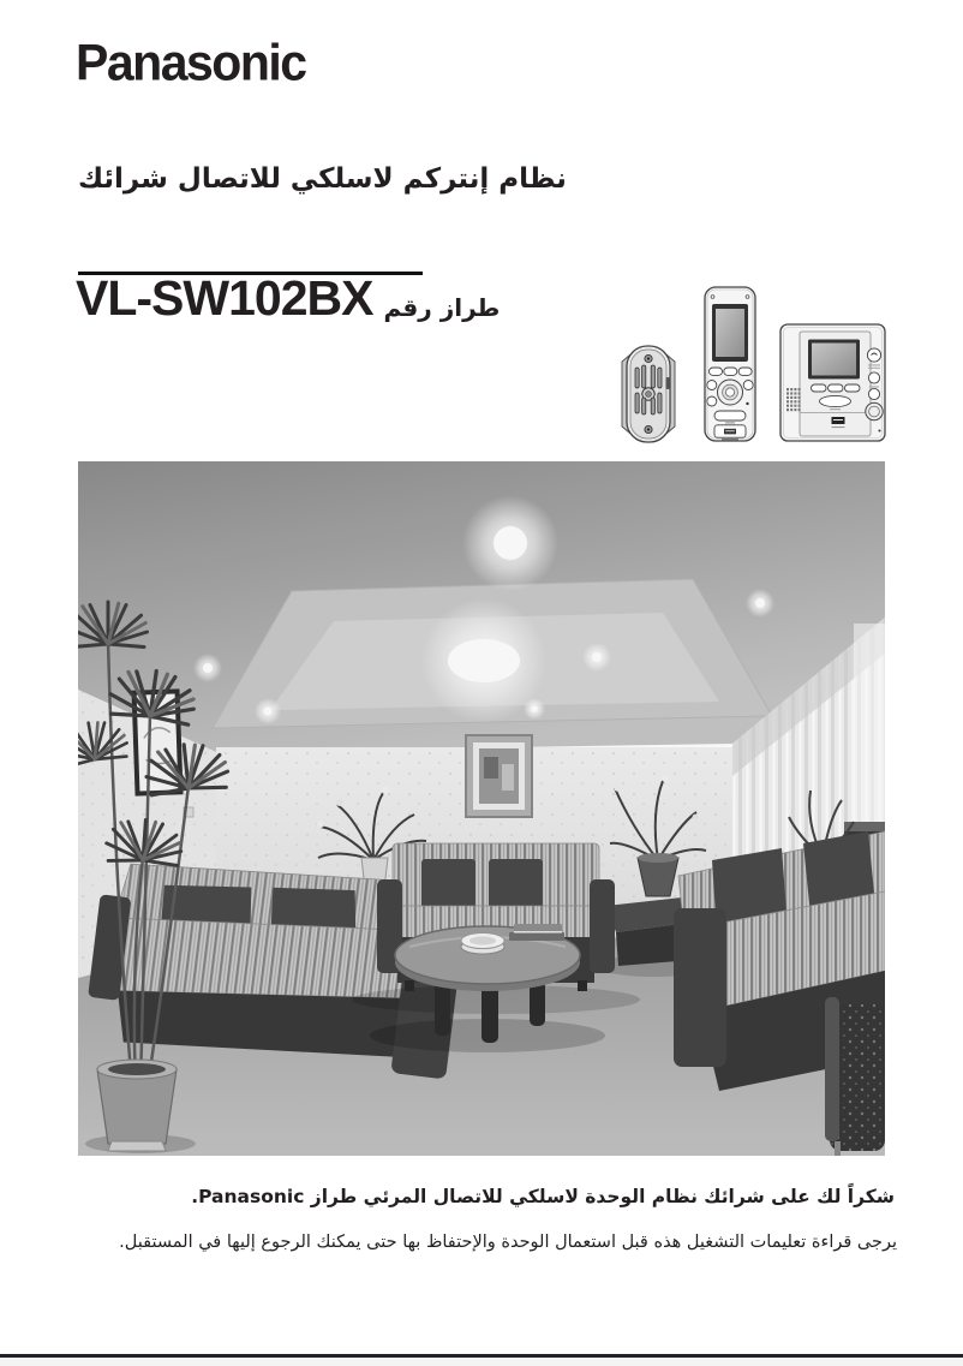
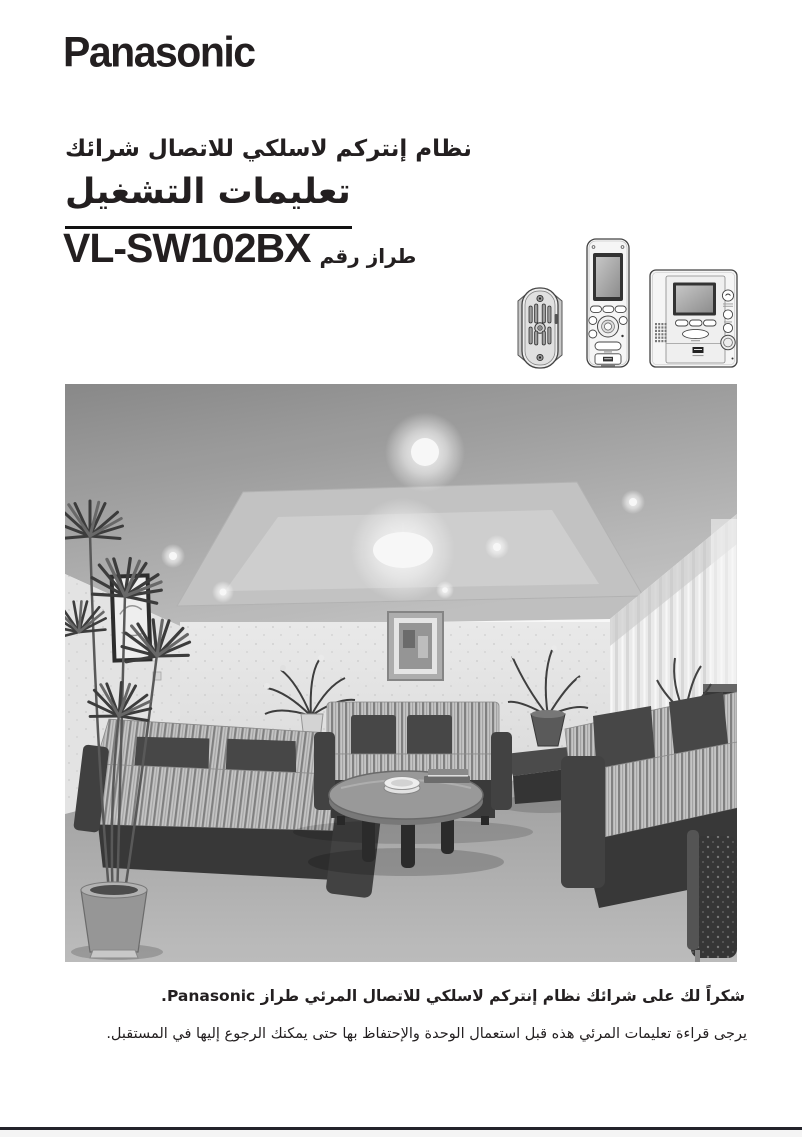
  Panasonic
  نظام إنتركم لاسلكي للاتصال شرائك
+ تعليمات التشغيل
  VL-SW102BX
  طراز رقم
- شكراً لك على شرائك نظام الوحدة لاسلكي للاتصال المرئي طراز Panasonic.
+ شكراً لك على شرائك نظام إنتركم لاسلكي للاتصال المرئي طراز Panasonic.
- يرجى قراءة تعليمات التشغيل هذه قبل استعمال الوحدة والإحتفاظ بها حتى يمكنك الرجوع إليها في المستقبل.
+ يرجى قراءة تعليمات المرئي هذه قبل استعمال الوحدة والإحتفاظ بها حتى يمكنك الرجوع إليها في المستقبل.
